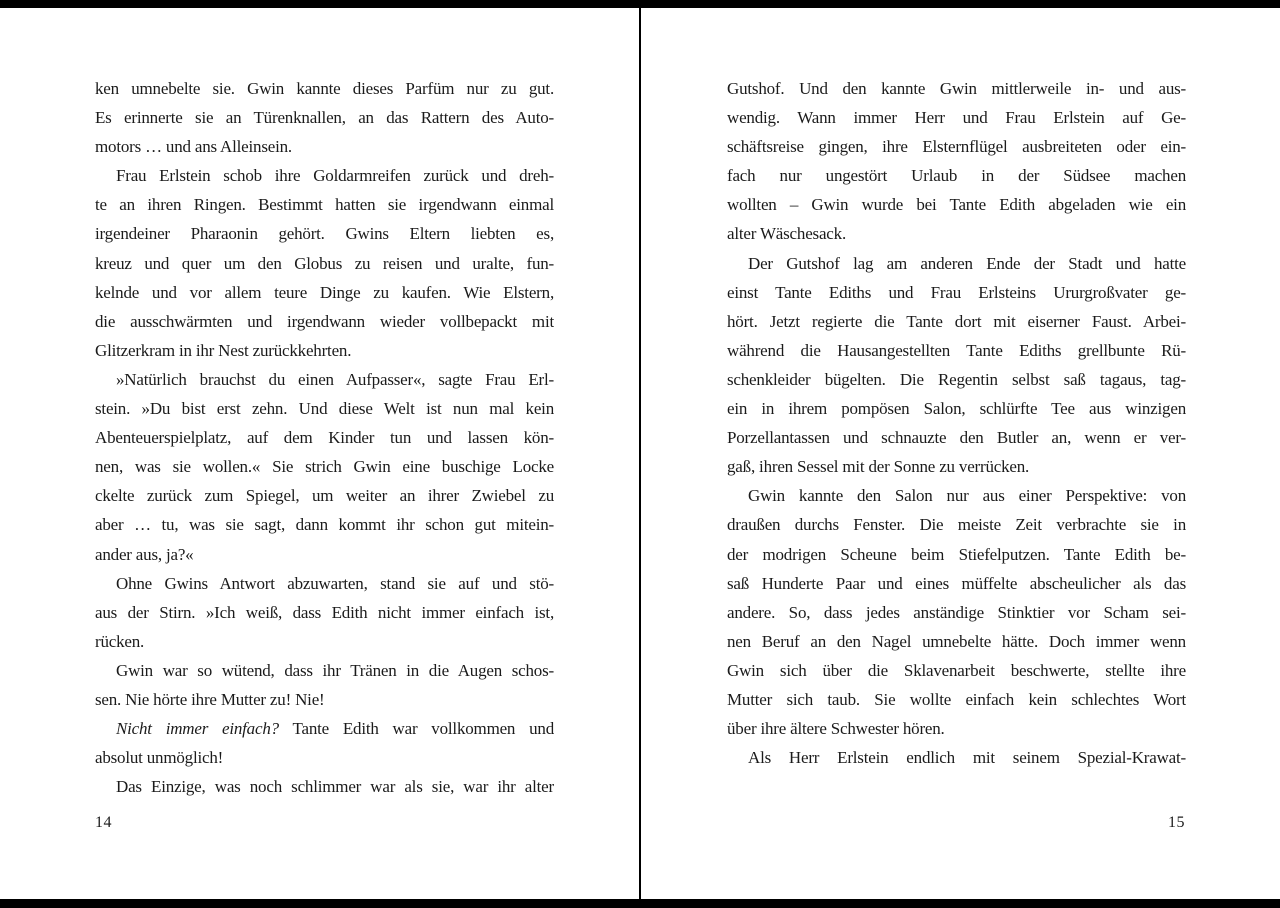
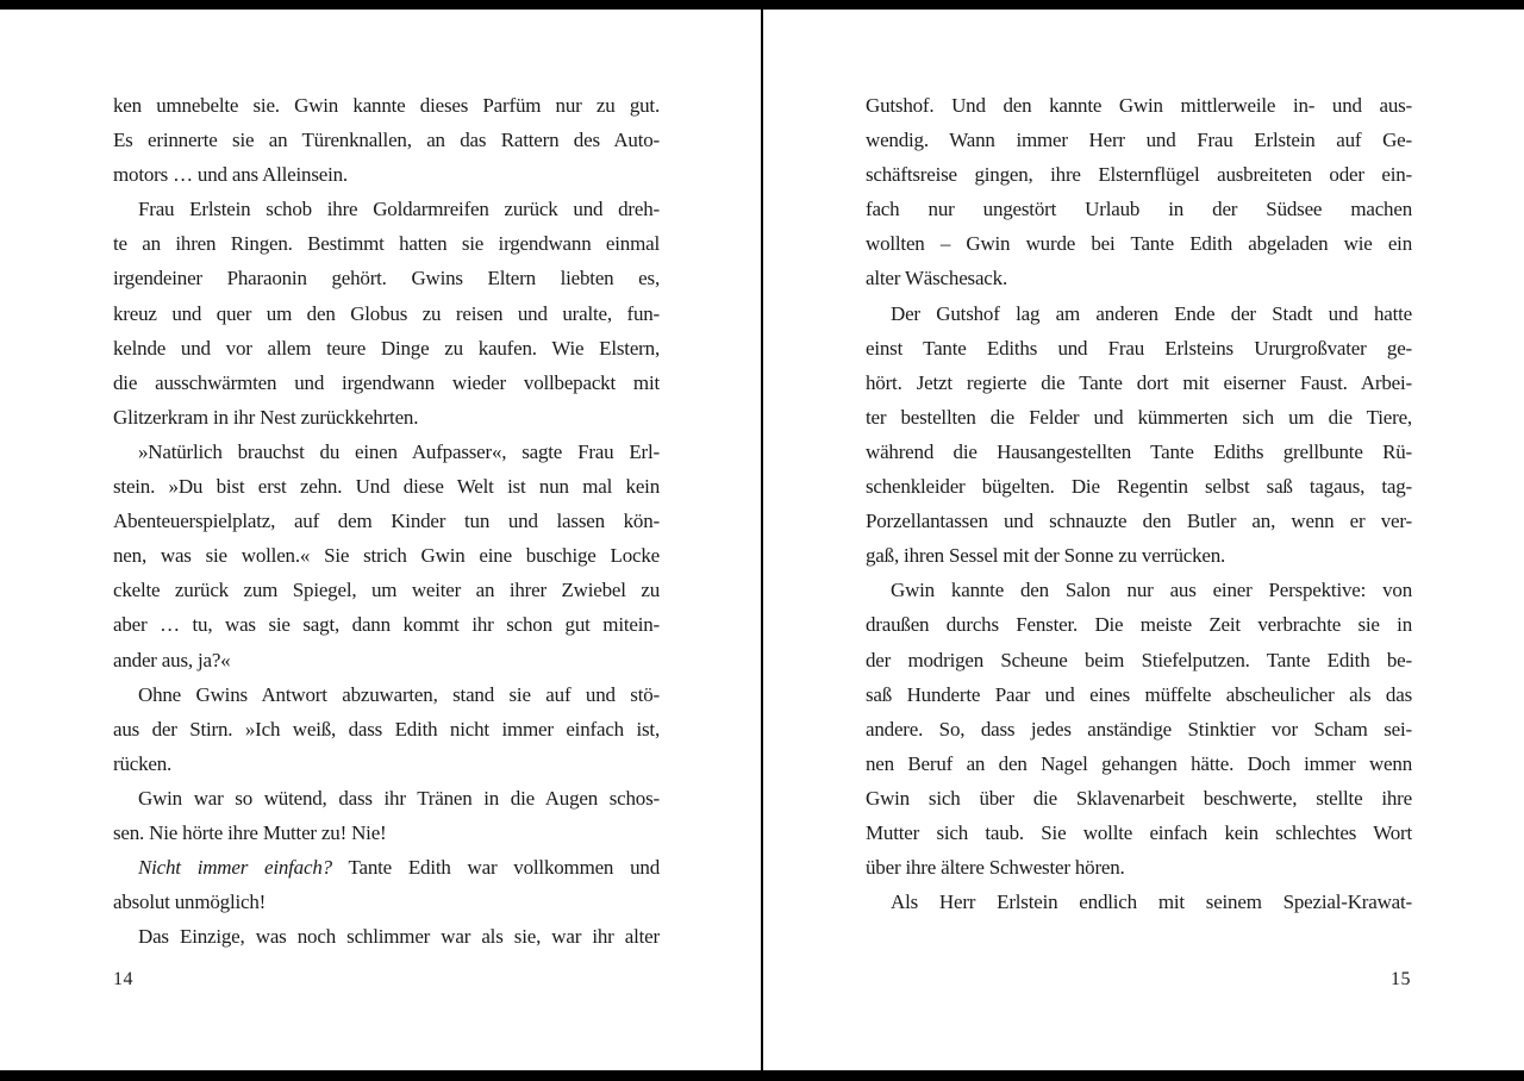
  ken umnebelte sie. Gwin kannte dieses Parfüm nur zu gut.
  Es erinnerte sie an Türenknallen, an das Rattern des Auto-
  motors … und ans Alleinsein.
  Frau Erlstein schob ihre Goldarmreifen zurück und dreh-
  te an ihren Ringen. Bestimmt hatten sie irgendwann einmal
  irgendeiner Pharaonin gehört. Gwins Eltern liebten es,
  kreuz und quer um den Globus zu reisen und uralte, fun-
  kelnde und vor allem teure Dinge zu kaufen. Wie Elstern,
  die ausschwärmten und irgendwann wieder vollbepackt mit
  Glitzerkram in ihr Nest zurückkehrten.
  »Natürlich brauchst du einen Aufpasser«, sagte Frau Erl-
  stein. »Du bist erst zehn. Und diese Welt ist nun mal kein
  Abenteuerspielplatz, auf dem Kinder tun und lassen kön-
  nen, was sie wollen.« Sie strich Gwin eine buschige Locke
  ckelte zurück zum Spiegel, um weiter an ihrer Zwiebel zu
  aber … tu, was sie sagt, dann kommt ihr schon gut mitein-
  ander aus, ja?«
  Ohne Gwins Antwort abzuwarten, stand sie auf und stö-
  aus der Stirn. »Ich weiß, dass Edith nicht immer einfach ist,
  rücken.
  Gwin war so wütend, dass ihr Tränen in die Augen schos-
  sen. Nie hörte ihre Mutter zu! Nie!
  Nicht immer einfach? Tante Edith war vollkommen und
  absolut unmöglich!
  Das Einzige, was noch schlimmer war als sie, war ihr alter
  14
  Gutshof. Und den kannte Gwin mittlerweile in- und aus-
  wendig. Wann immer Herr und Frau Erlstein auf Ge-
  schäftsreise gingen, ihre Elsternflügel ausbreiteten oder ein-
  fach nur ungestört Urlaub in der Südsee machen
  wollten – Gwin wurde bei Tante Edith abgeladen wie ein
  alter Wäschesack.
  Der Gutshof lag am anderen Ende der Stadt und hatte
  einst Tante Ediths und Frau Erlsteins Ururgroßvater ge-
  hört. Jetzt regierte die Tante dort mit eiserner Faust. Arbei-
+ ter bestellten die Felder und kümmerten sich um die Tiere,
  während die Hausangestellten Tante Ediths grellbunte Rü-
  schenkleider bügelten. Die Regentin selbst saß tagaus, tag-
- ein in ihrem pompösen Salon, schlürfte Tee aus winzigen
  Porzellantassen und schnauzte den Butler an, wenn er ver-
  gaß, ihren Sessel mit der Sonne zu verrücken.
  Gwin kannte den Salon nur aus einer Perspektive: von
  draußen durchs Fenster. Die meiste Zeit verbrachte sie in
  der modrigen Scheune beim Stiefelputzen. Tante Edith be-
  saß Hunderte Paar und eines müffelte abscheulicher als das
  andere. So, dass jedes anständige Stinktier vor Scham sei-
- nen Beruf an den Nagel umnebelte hätte. Doch immer wenn
+ nen Beruf an den Nagel gehangen hätte. Doch immer wenn
  Gwin sich über die Sklavenarbeit beschwerte, stellte ihre
  Mutter sich taub. Sie wollte einfach kein schlechtes Wort
  über ihre ältere Schwester hören.
  Als Herr Erlstein endlich mit seinem Spezial-Krawat-
  15
